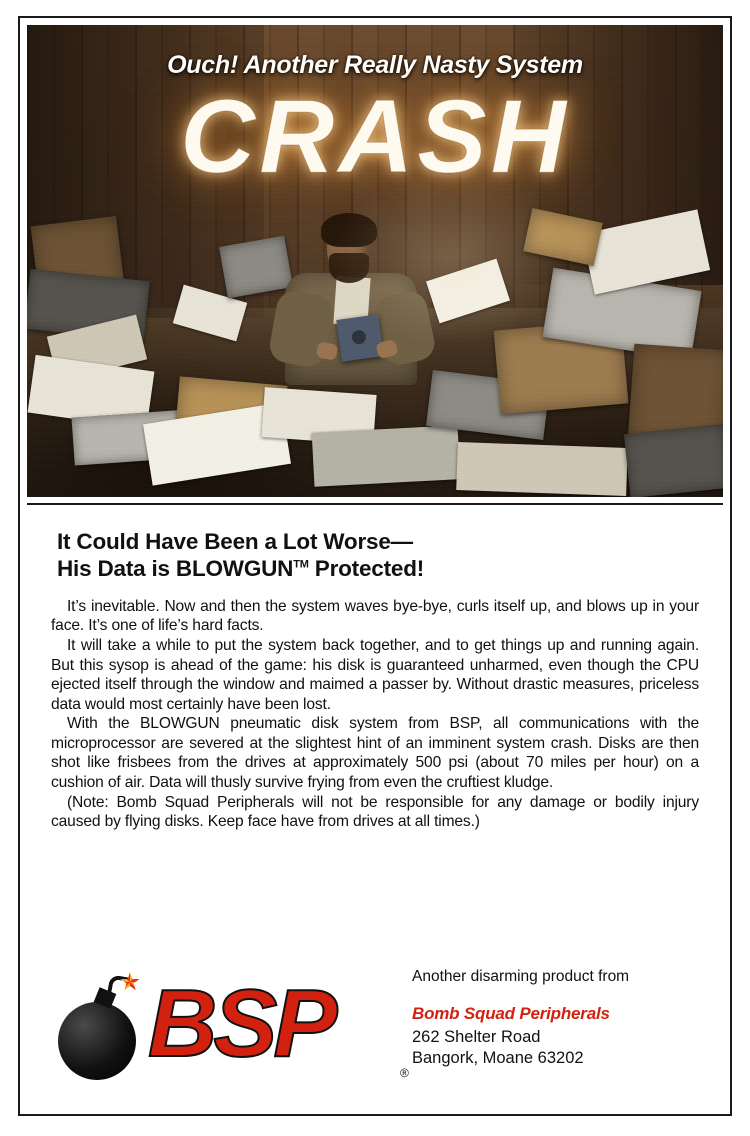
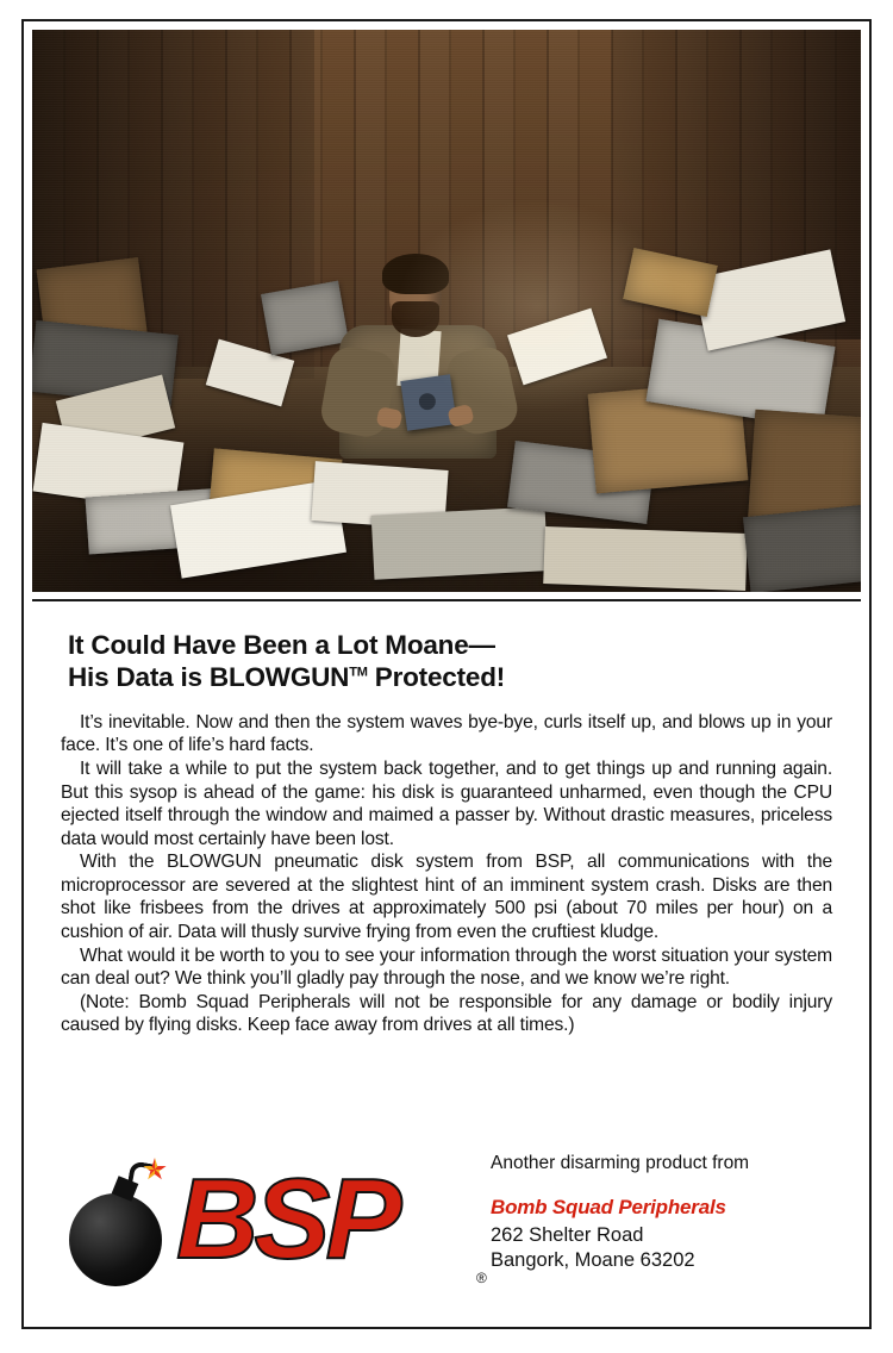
- Ouch! Another Really Nasty System
- CRASH
- It Could Have Been a Lot Worse—
+ It Could Have Been a Lot Moane—
  His Data is BLOWGUNTM Protected!
  It’s inevitable. Now and then the system waves bye-bye, curls itself up, and blows up in your face. It’s one of life’s hard facts.
  It will take a while to put the system back together, and to get things up and running again. But this sysop is ahead of the game: his disk is guaranteed unharmed, even though the CPU ejected itself through the window and maimed a passer by. Without drastic measures, priceless data would most certainly have been lost.
  With the BLOWGUN pneumatic disk system from BSP, all communications with the microprocessor are severed at the slightest hint of an imminent system crash. Disks are then shot like frisbees from the drives at approximately 500 psi (about 70 miles per hour) on a cushion of air. Data will thusly survive frying from even the cruftiest kludge.
+ What would it be worth to you to see your information through the worst situation your system can deal out? We think you’ll gladly pay through the nose, and we know we’re right.
- (Note: Bomb Squad Peripherals will not be responsible for any damage or bodily injury caused by flying disks. Keep face have from drives at all times.)
+ (Note: Bomb Squad Peripherals will not be responsible for any damage or bodily injury caused by flying disks. Keep face away from drives at all times.)
  BSP
  ®
  Another disarming product from
  Bomb Squad Peripherals
  262 Shelter Road
  Bangork, Moane 63202
